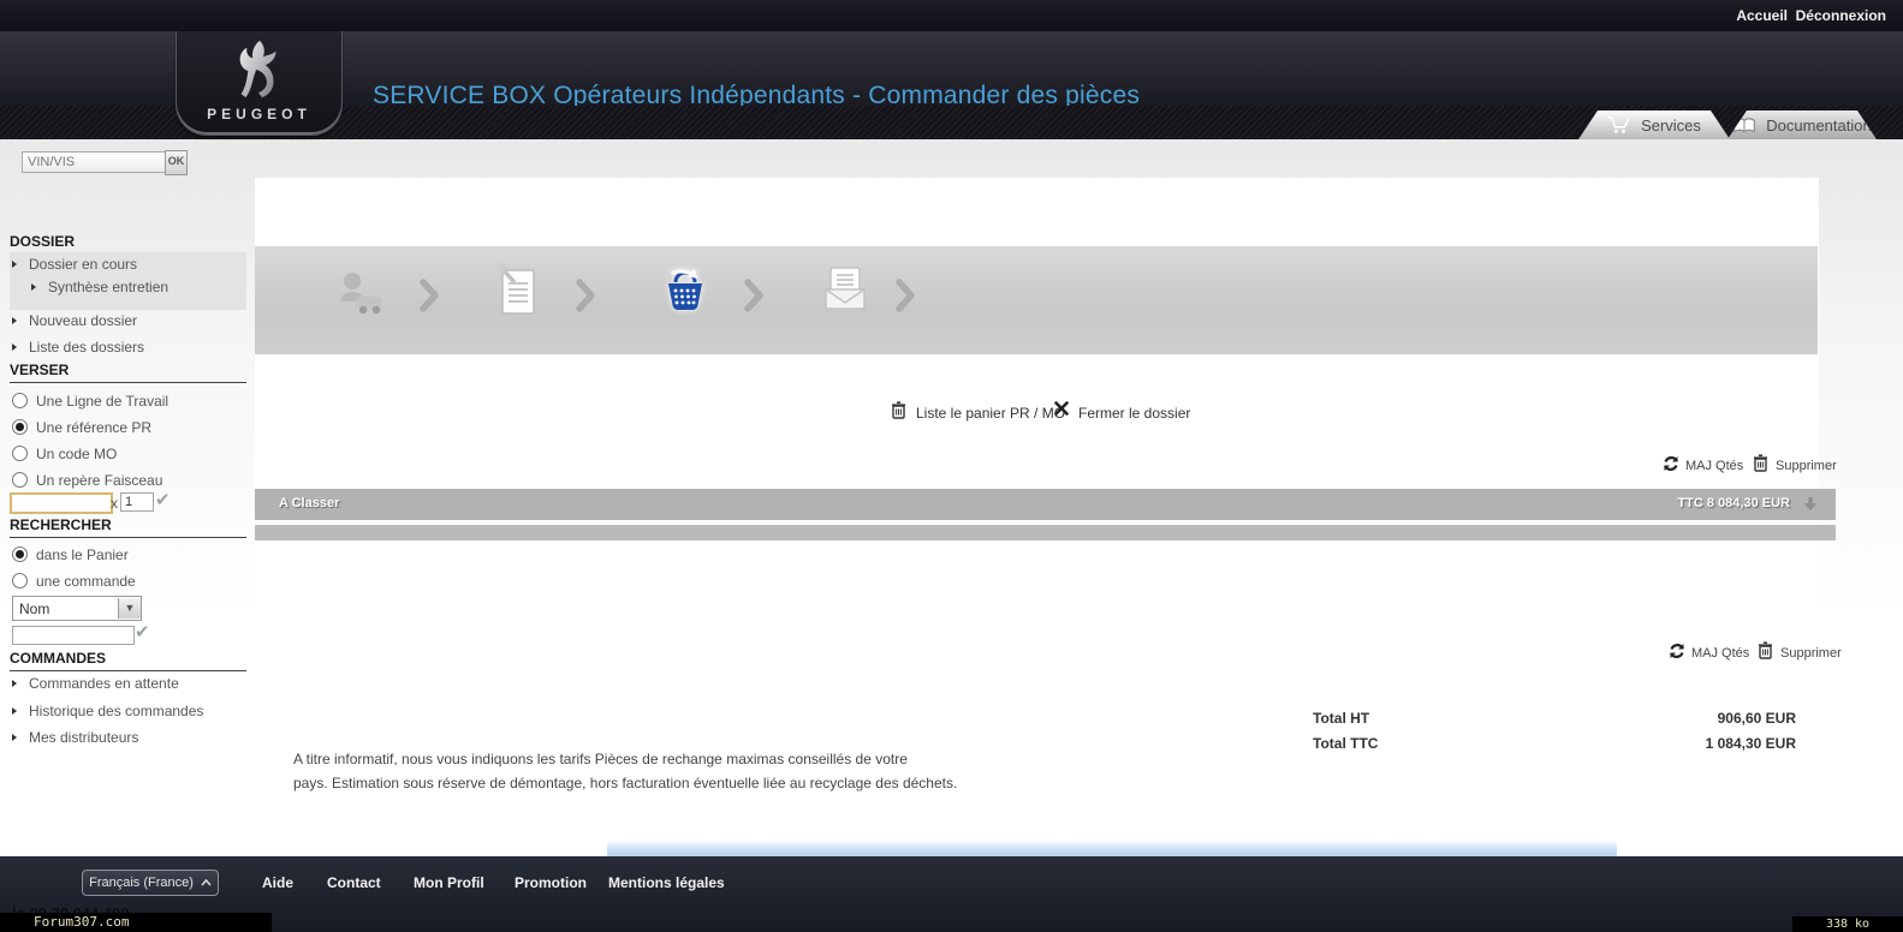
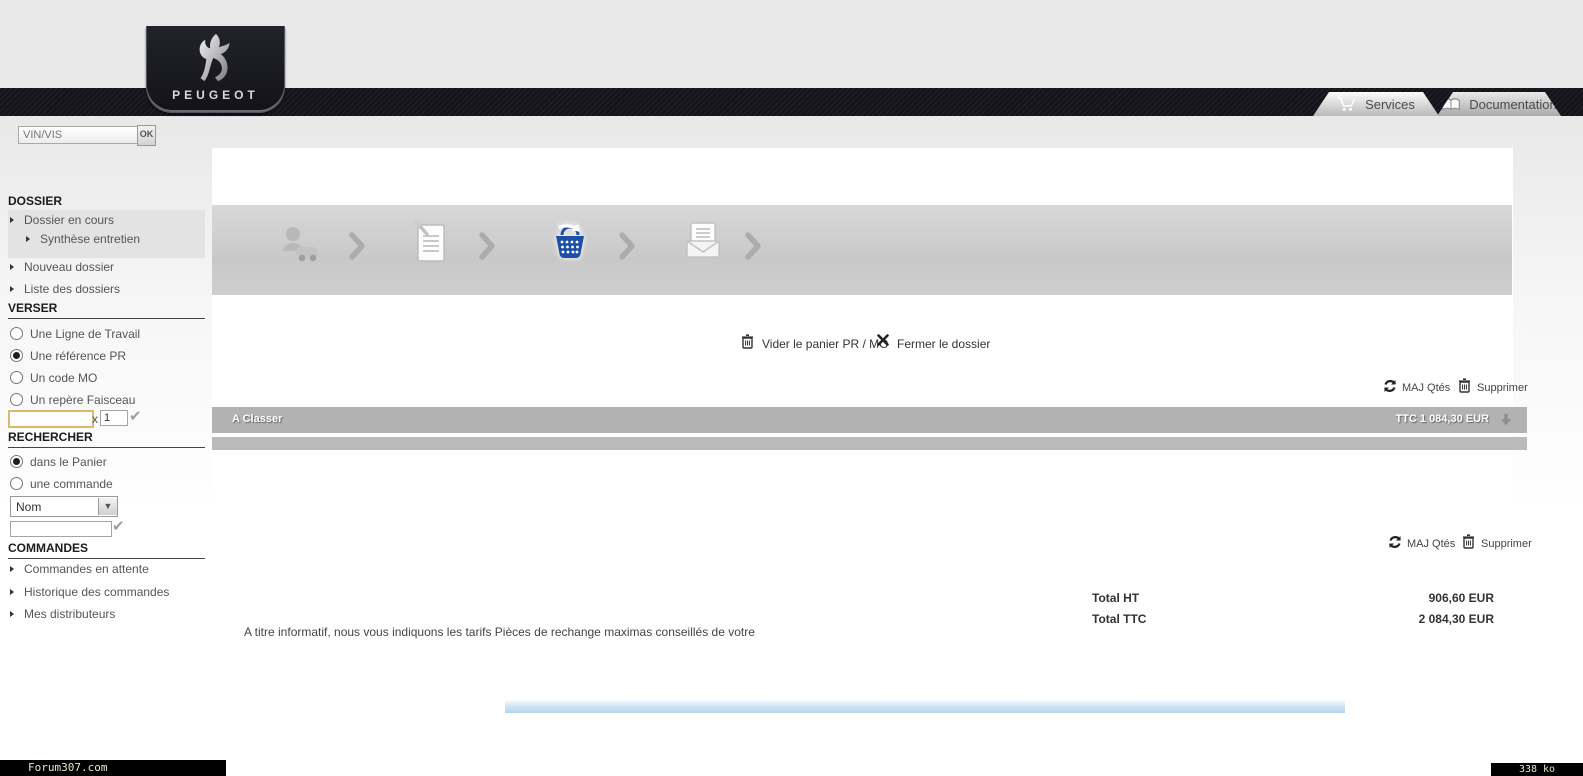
- Accueil
- Déconnexion
- SERVICE BOX Opérateurs Indépendants - Commander des pièces
  PEUGEOT
  Documentatio
  Services
  VIN/VIS
  OK
  DOSSIER
  Dossier en cours
  Synthèse entretien
  Nouveau dossier
  Liste des dossiers
  VERSER
  Une Ligne de Travail
  Une référence PR
  Un code MO
  Un repère Faisceau
  x
  1
  ✔
  RECHERCHER
  dans le Panier
  une commande
  Nom
  ▼
  ✔
  COMMANDES
  Commandes en attente
  Historique des commandes
  Mes distributeurs
- Liste le panier PR / MO
+ Vider le panier PR / MO
  Fermer le dossier
  MAJ Qtés
  Supprimer
  A Classer
- TTC 8 084,30 EUR
+ TTC 1 084,30 EUR
  MAJ Qtés
  Supprimer
  Total HT
  906,60 EUR
  Total TTC
- 1 084,30 EUR
+ 2 084,30 EUR
  A titre informatif, nous vous indiquons les tarifs Pièces de rechange maximas conseillés de votre
- pays. Estimation sous réserve de démontage, hors facturation éventuelle liée au recyclage des déchets.
- Français (France)
- Aide
- Contact
- Mon Profil
- Promotion
- Mentions légales
  Forum307.com
  338 ko
